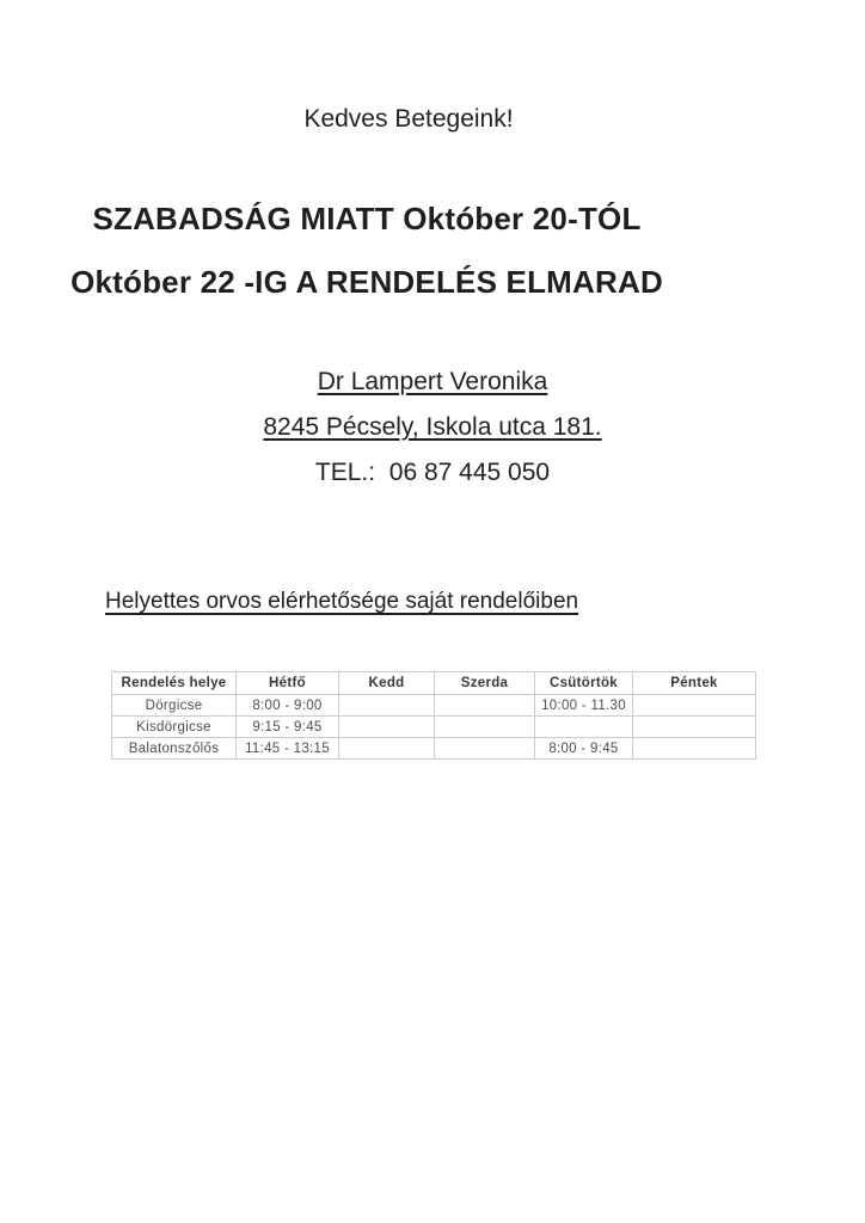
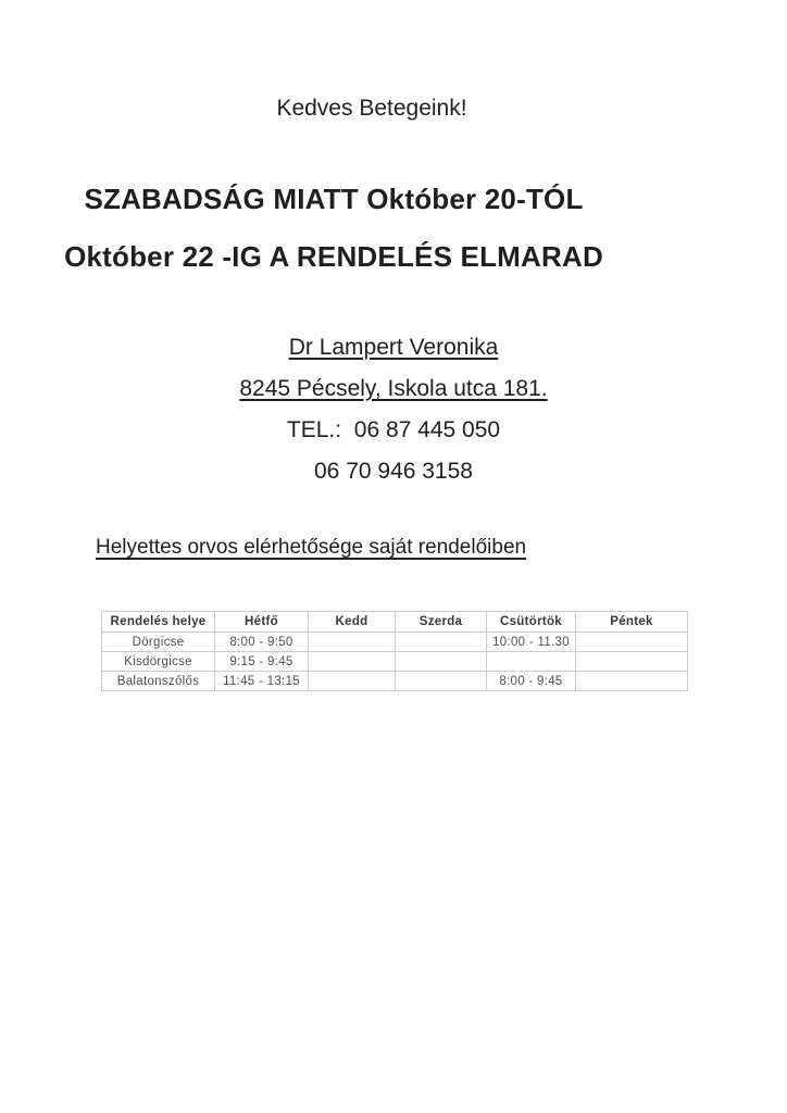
  Kedves Betegeink!
  SZABADSÁG MIATT Október 20-TÓL
  Október 22 -IG A RENDELÉS ELMARAD
  Dr Lampert Veronika
  8245 Pécsely, Iskola utca 181.
  TEL.: 06 87 445 050
+ 06 70 946 3158
  Helyettes orvos elérhetősége saját rendelőiben
  Rendelés helye	Hétfő	Kedd	Szerda	Csütörtök	Péntek
- Dörgicse	8:00 - 9:00			10:00 - 11.30
+ Dörgicse	8:00 - 9:50			10:00 - 11.30
  Kisdörgicse	9:15 - 9:45
  Balatonszőlős	11:45 - 13:15			8:00 - 9:45
